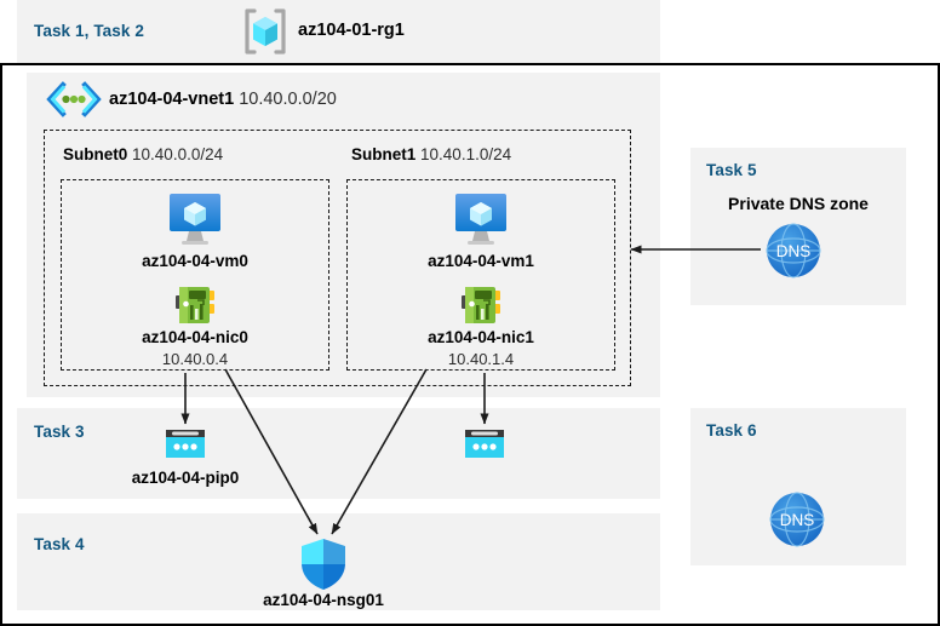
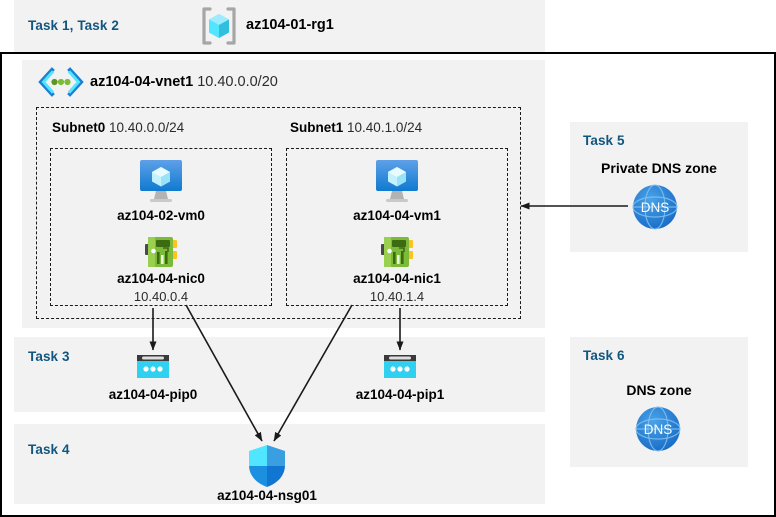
  Task 1, Task 2
  az104-01-rg1
  az104-04-vnet1 10.40.0.0/20
  Subnet0 10.40.0.0/24
- az104-04-vm0
+ az104-02-vm0
  az104-04-nic0
  10.40.0.4
  Subnet1 10.40.1.0/24
  az104-04-vm1
  az104-04-nic1
  10.40.1.4
  Task 3
  az104-04-pip0
+ az104-04-pip1
  Task 4
  az104-04-nsg01
  Task 5
  Private DNS zone
  DNS
  Task 6
+ DNS zone
  DNS
